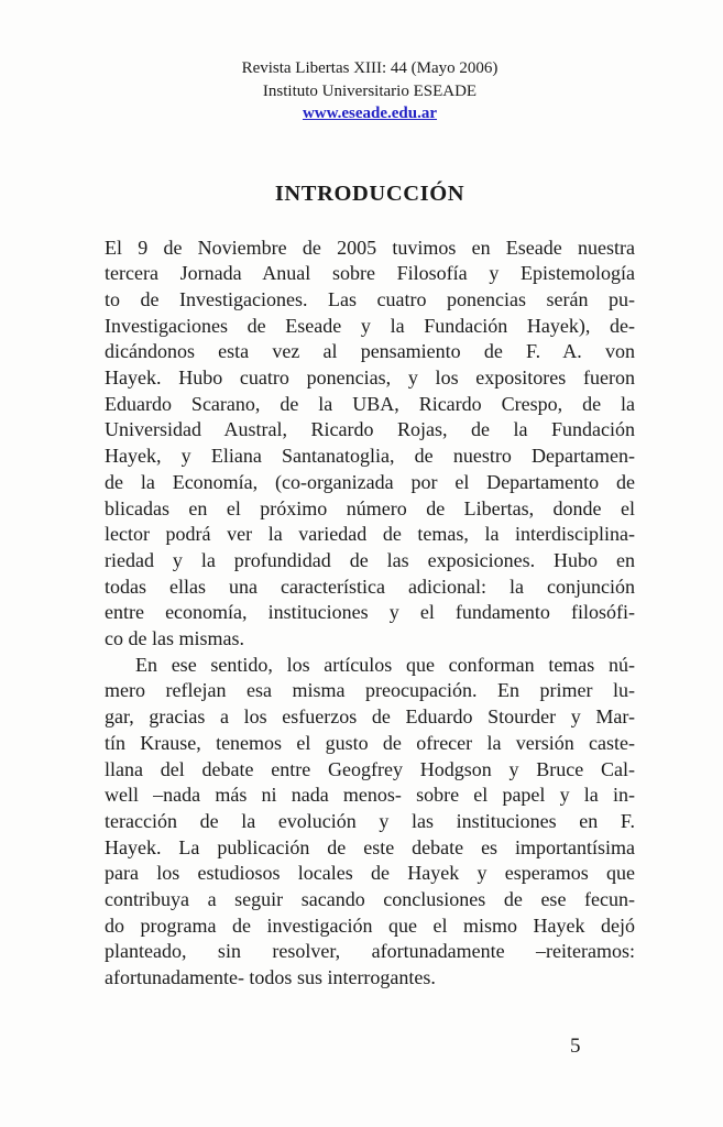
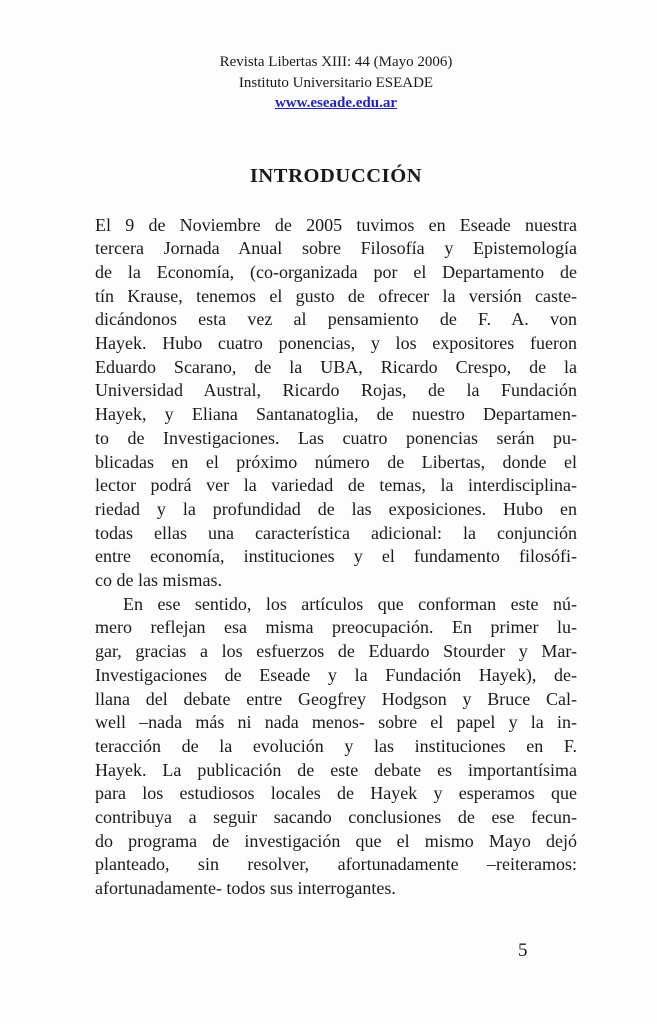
  Revista Libertas XIII: 44 (Mayo 2006)
  Instituto Universitario ESEADE
  www.eseade.edu.ar
  INTRODUCCIÓN
  El 9 de Noviembre de 2005 tuvimos en Eseade nuestra
  tercera Jornada Anual sobre Filosofía y Epistemología
- to de Investigaciones. Las cuatro ponencias serán pu-
+ de la Economía, (co-organizada por el Departamento de
- Investigaciones de Eseade y la Fundación Hayek), de-
+ tín Krause, tenemos el gusto de ofrecer la versión caste-
  dicándonos esta vez al pensamiento de F. A. von
  Hayek. Hubo cuatro ponencias, y los expositores fueron
  Eduardo Scarano, de la UBA, Ricardo Crespo, de la
  Universidad Austral, Ricardo Rojas, de la Fundación
  Hayek, y Eliana Santanatoglia, de nuestro Departamen-
- de la Economía, (co-organizada por el Departamento de
+ to de Investigaciones. Las cuatro ponencias serán pu-
  blicadas en el próximo número de Libertas, donde el
  lector podrá ver la variedad de temas, la interdisciplina-
  riedad y la profundidad de las exposiciones. Hubo en
  todas ellas una característica adicional: la conjunción
  entre economía, instituciones y el fundamento filosófi-
  co de las mismas.
- En ese sentido, los artículos que conforman temas nú-
+ En ese sentido, los artículos que conforman este nú-
  mero reflejan esa misma preocupación. En primer lu-
  gar, gracias a los esfuerzos de Eduardo Stourder y Mar-
- tín Krause, tenemos el gusto de ofrecer la versión caste-
+ Investigaciones de Eseade y la Fundación Hayek), de-
  llana del debate entre Geogfrey Hodgson y Bruce Cal-
  well –nada más ni nada menos- sobre el papel y la in-
  teracción de la evolución y las instituciones en F.
  Hayek. La publicación de este debate es importantísima
  para los estudiosos locales de Hayek y esperamos que
  contribuya a seguir sacando conclusiones de ese fecun-
- do programa de investigación que el mismo Hayek dejó
+ do programa de investigación que el mismo Mayo dejó
  planteado, sin resolver, afortunadamente –reiteramos:
  afortunadamente- todos sus interrogantes.
  5
